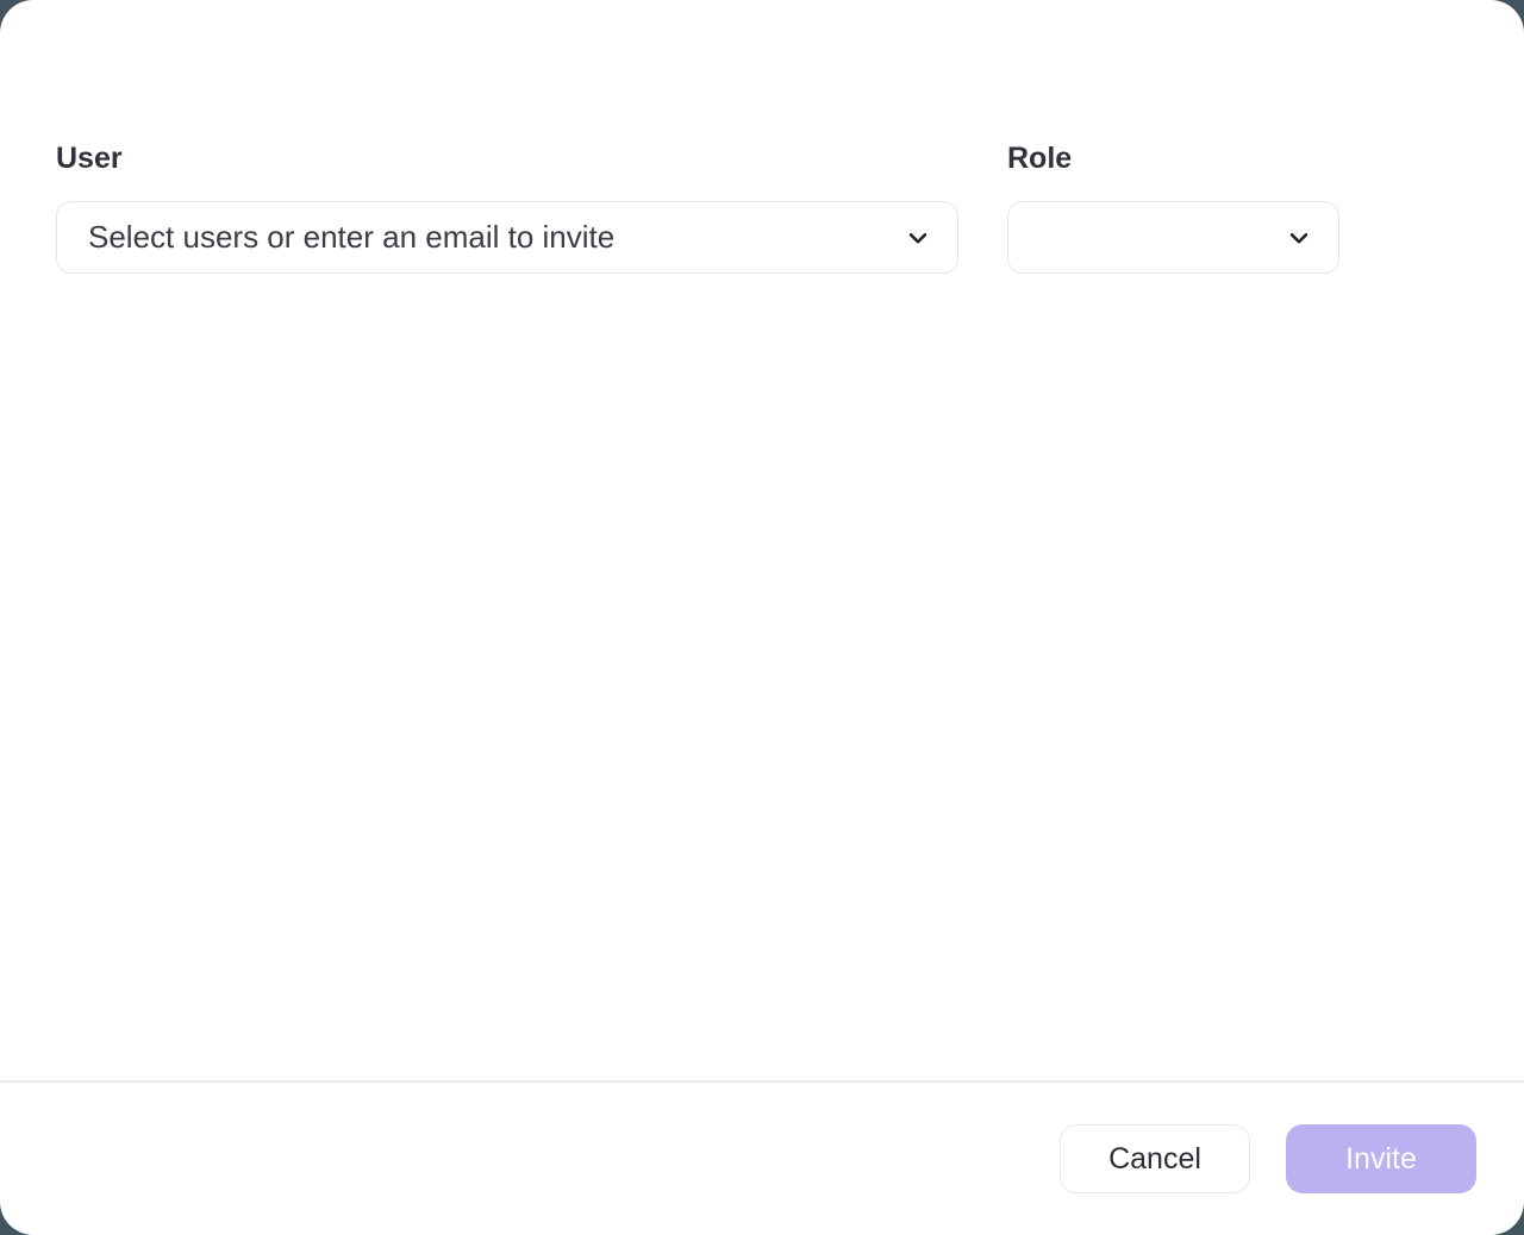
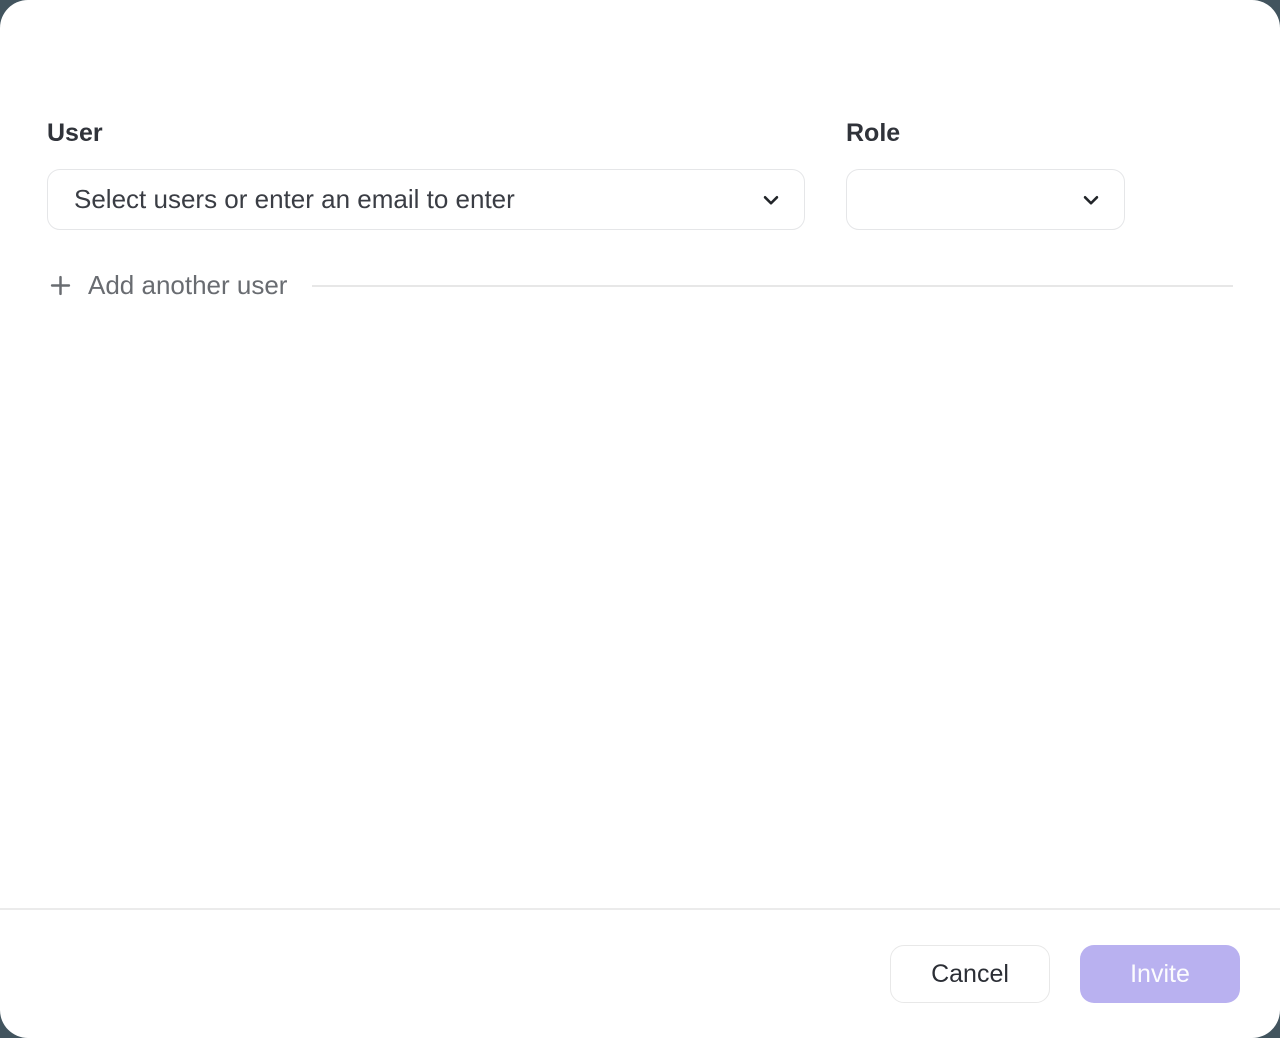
  User
- Select users or enter an email to invite
+ Select users or enter an email to enter
  Role
+ Add another user
  Cancel
  Invite
